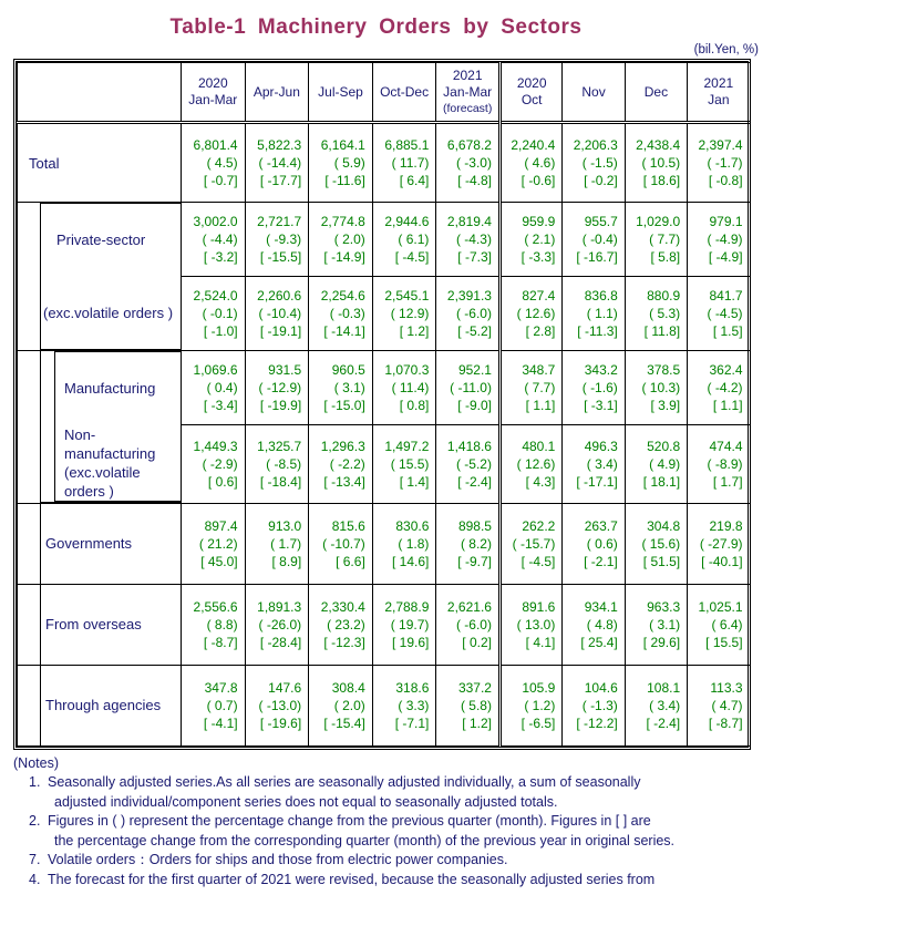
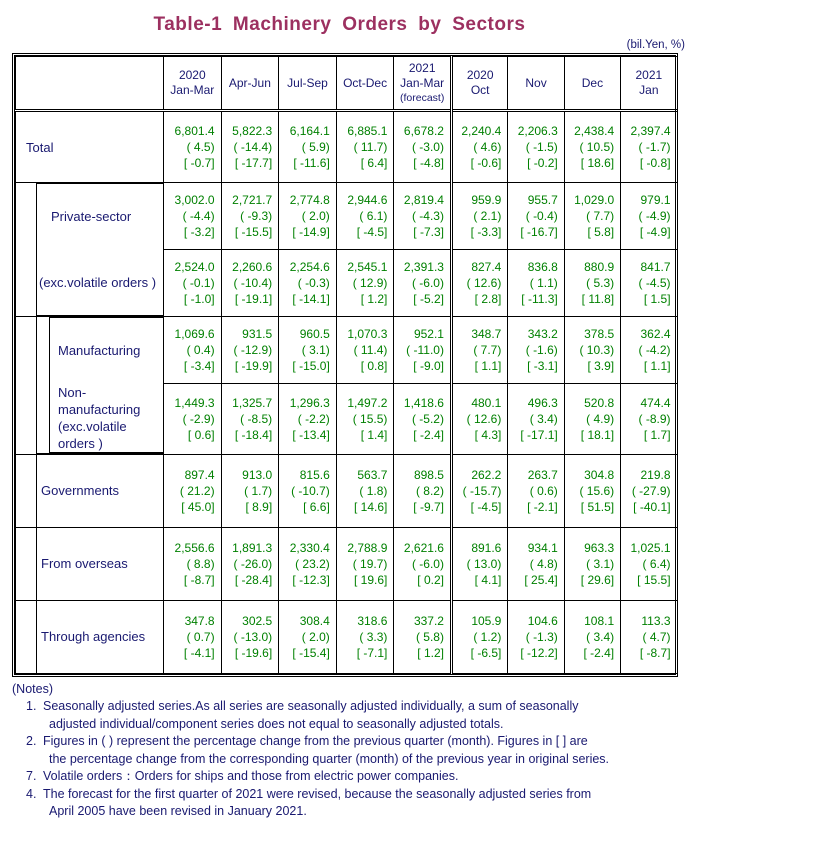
  Table-1 Machinery Orders by Sectors
  (bil.Yen, %)
  	2020 Jan-Mar	Apr-Jun	Jul-Sep	Oct-Dec	2021 Jan-Mar (forecast)	2020 Oct	Nov	Dec	2021 Jan
  Total	6,801.4 ( 4.5) [ -0.7]	5,822.3 ( -14.4) [ -17.7]	6,164.1 ( 5.9) [ -11.6]	6,885.1 ( 11.7) [ 6.4]	6,678.2 ( -3.0) [ -4.8]	2,240.4 ( 4.6) [ -0.6]	2,206.3 ( -1.5) [ -0.2]	2,438.4 ( 10.5) [ 18.6]	2,397.4 ( -1.7) [ -0.8]
  Private-sector	3,002.0 ( -4.4) [ -3.2]	2,721.7 ( -9.3) [ -15.5]	2,774.8 ( 2.0) [ -14.9]	2,944.6 ( 6.1) [ -4.5]	2,819.4 ( -4.3) [ -7.3]	959.9 ( 2.1) [ -3.3]	955.7 ( -0.4) [ -16.7]	1,029.0 ( 7.7) [ 5.8]	979.1 ( -4.9) [ -4.9]
  (exc.volatile orders )	2,524.0 ( -0.1) [ -1.0]	2,260.6 ( -10.4) [ -19.1]	2,254.6 ( -0.3) [ -14.1]	2,545.1 ( 12.9) [ 1.2]	2,391.3 ( -6.0) [ -5.2]	827.4 ( 12.6) [ 2.8]	836.8 ( 1.1) [ -11.3]	880.9 ( 5.3) [ 11.8]	841.7 ( -4.5) [ 1.5]
  Manufacturing	1,069.6 ( 0.4) [ -3.4]	931.5 ( -12.9) [ -19.9]	960.5 ( 3.1) [ -15.0]	1,070.3 ( 11.4) [ 0.8]	952.1 ( -11.0) [ -9.0]	348.7 ( 7.7) [ 1.1]	343.2 ( -1.6) [ -3.1]	378.5 ( 10.3) [ 3.9]	362.4 ( -4.2) [ 1.1]
  Non-manufacturing (exc.volatile orders )	1,449.3 ( -2.9) [ 0.6]	1,325.7 ( -8.5) [ -18.4]	1,296.3 ( -2.2) [ -13.4]	1,497.2 ( 15.5) [ 1.4]	1,418.6 ( -5.2) [ -2.4]	480.1 ( 12.6) [ 4.3]	496.3 ( 3.4) [ -17.1]	520.8 ( 4.9) [ 18.1]	474.4 ( -8.9) [ 1.7]
- Governments	897.4 ( 21.2) [ 45.0]	913.0 ( 1.7) [ 8.9]	815.6 ( -10.7) [ 6.6]	830.6 ( 1.8) [ 14.6]	898.5 ( 8.2) [ -9.7]	262.2 ( -15.7) [ -4.5]	263.7 ( 0.6) [ -2.1]	304.8 ( 15.6) [ 51.5]	219.8 ( -27.9) [ -40.1]
+ Governments	897.4 ( 21.2) [ 45.0]	913.0 ( 1.7) [ 8.9]	815.6 ( -10.7) [ 6.6]	563.7 ( 1.8) [ 14.6]	898.5 ( 8.2) [ -9.7]	262.2 ( -15.7) [ -4.5]	263.7 ( 0.6) [ -2.1]	304.8 ( 15.6) [ 51.5]	219.8 ( -27.9) [ -40.1]
  From overseas	2,556.6 ( 8.8) [ -8.7]	1,891.3 ( -26.0) [ -28.4]	2,330.4 ( 23.2) [ -12.3]	2,788.9 ( 19.7) [ 19.6]	2,621.6 ( -6.0) [ 0.2]	891.6 ( 13.0) [ 4.1]	934.1 ( 4.8) [ 25.4]	963.3 ( 3.1) [ 29.6]	1,025.1 ( 6.4) [ 15.5]
- Through agencies	347.8 ( 0.7) [ -4.1]	147.6 ( -13.0) [ -19.6]	308.4 ( 2.0) [ -15.4]	318.6 ( 3.3) [ -7.1]	337.2 ( 5.8) [ 1.2]	105.9 ( 1.2) [ -6.5]	104.6 ( -1.3) [ -12.2]	108.1 ( 3.4) [ -2.4]	113.3 ( 4.7) [ -8.7]
+ Through agencies	347.8 ( 0.7) [ -4.1]	302.5 ( -13.0) [ -19.6]	308.4 ( 2.0) [ -15.4]	318.6 ( 3.3) [ -7.1]	337.2 ( 5.8) [ 1.2]	105.9 ( 1.2) [ -6.5]	104.6 ( -1.3) [ -12.2]	108.1 ( 3.4) [ -2.4]	113.3 ( 4.7) [ -8.7]
  (Notes)
  1.
  Seasonally adjusted series.As all series are seasonally adjusted individually, a sum of seasonally
  adjusted individual/component series does not equal to seasonally adjusted totals.
  2.
  Figures in ( ) represent the percentage change from the previous quarter (month). Figures in [ ] are
  the percentage change from the corresponding quarter (month) of the previous year in original series.
  7.
  Volatile orders：Orders for ships and those from electric power companies.
  4.
  The forecast for the first quarter of 2021 were revised, because the seasonally adjusted series from
+ April 2005 have been revised in January 2021.
